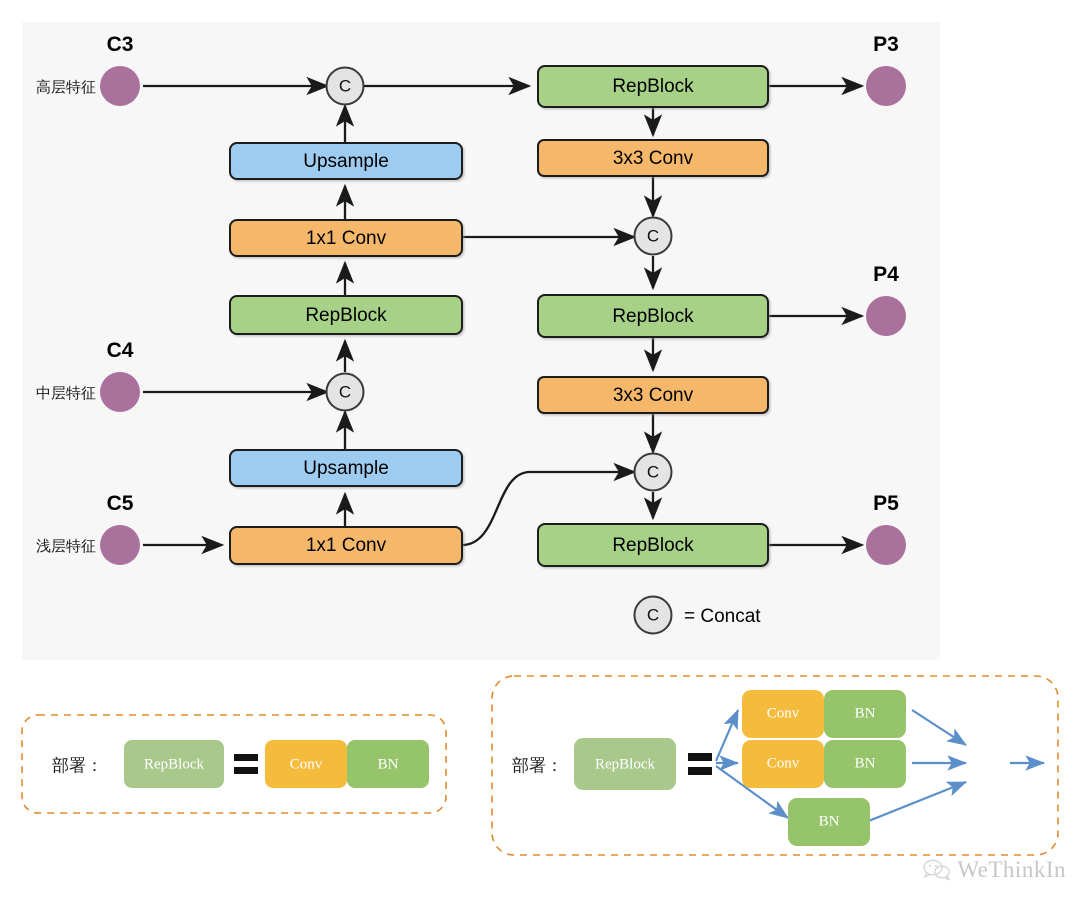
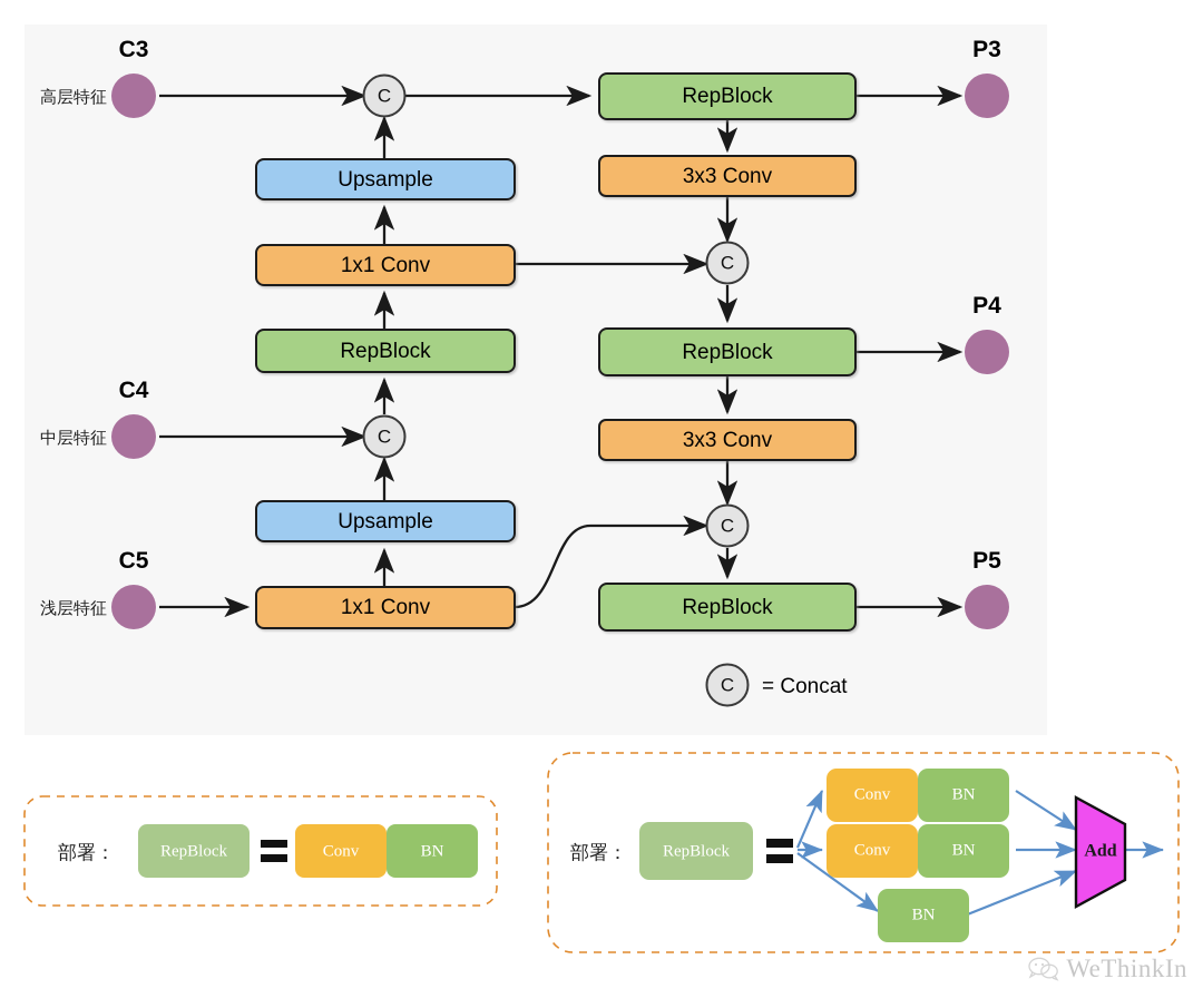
  C3
  高层特征
  C4
  中层特征
  C5
  浅层特征
  P3
  P4
  P5
  Upsample
  1x1 Conv
  RepBlock
  Upsample
  1x1 Conv
  RepBlock
  3x3 Conv
  RepBlock
  3x3 Conv
  RepBlock
  C
  C
  C
  C
  C
  = Concat
  部署：
  RepBlock
  Conv
  BN
  部署：
  RepBlock
  Conv
  BN
  Conv
  BN
  BN
+ Add
  WeThinkIn
